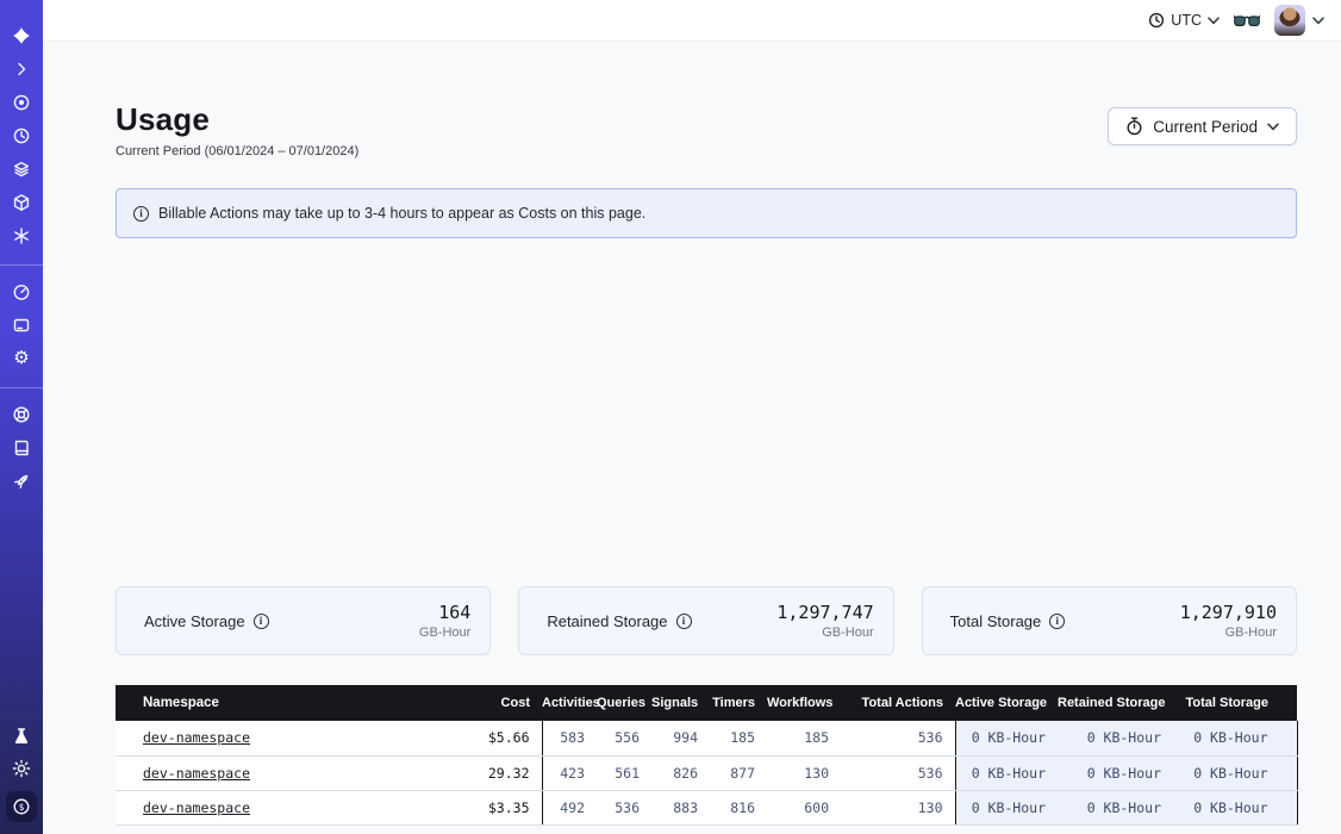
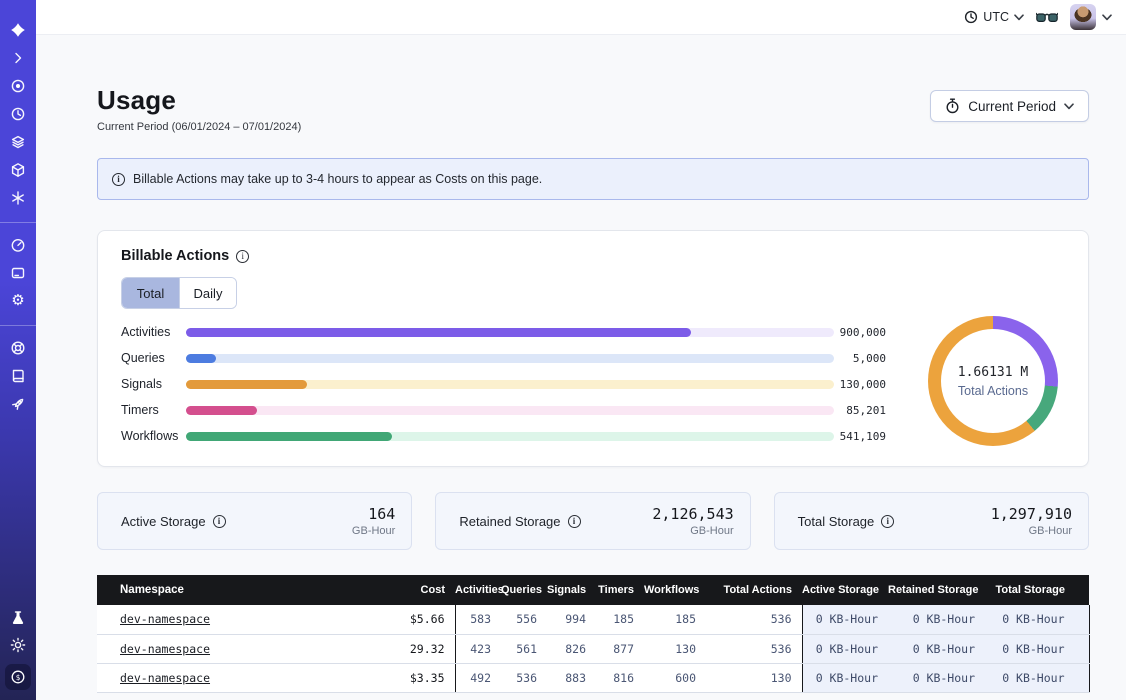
  ⚙
  $
  UTC
  Usage
  Current Period (06/01/2024 – 07/01/2024)
  Current Period
  Billable Actions may take up to 3-4 hours to appear as Costs on this page.
+ Billable Actions
+ Total
+ Daily
+ Activities
+ 900,000
+ Queries
+ 5,000
+ Signals
+ 130,000
+ Timers
+ 85,201
+ Workflows
+ 541,109
+ 1.66131 M
+ Total Actions
  Active Storage
  164
  GB-Hour
  Retained Storage
- 1,297,747
+ 2,126,543
  GB-Hour
  Total Storage
  1,297,910
  GB-Hour
  Namespace	Cost	Activitie	Queries	Signals	Timers	Workflows	Total Actions	Active Storage	Retained Storage	Total Storage
  dev-namespace	$5.66	583	556	994	185	185	536	0 KB-Hour	0 KB-Hour	0 KB-Hour
  dev-namespace	29.32	423	561	826	877	130	536	0 KB-Hour	0 KB-Hour	0 KB-Hour
  dev-namespace	$3.35	492	536	883	816	600	130	0 KB-Hour	0 KB-Hour	0 KB-Hour
